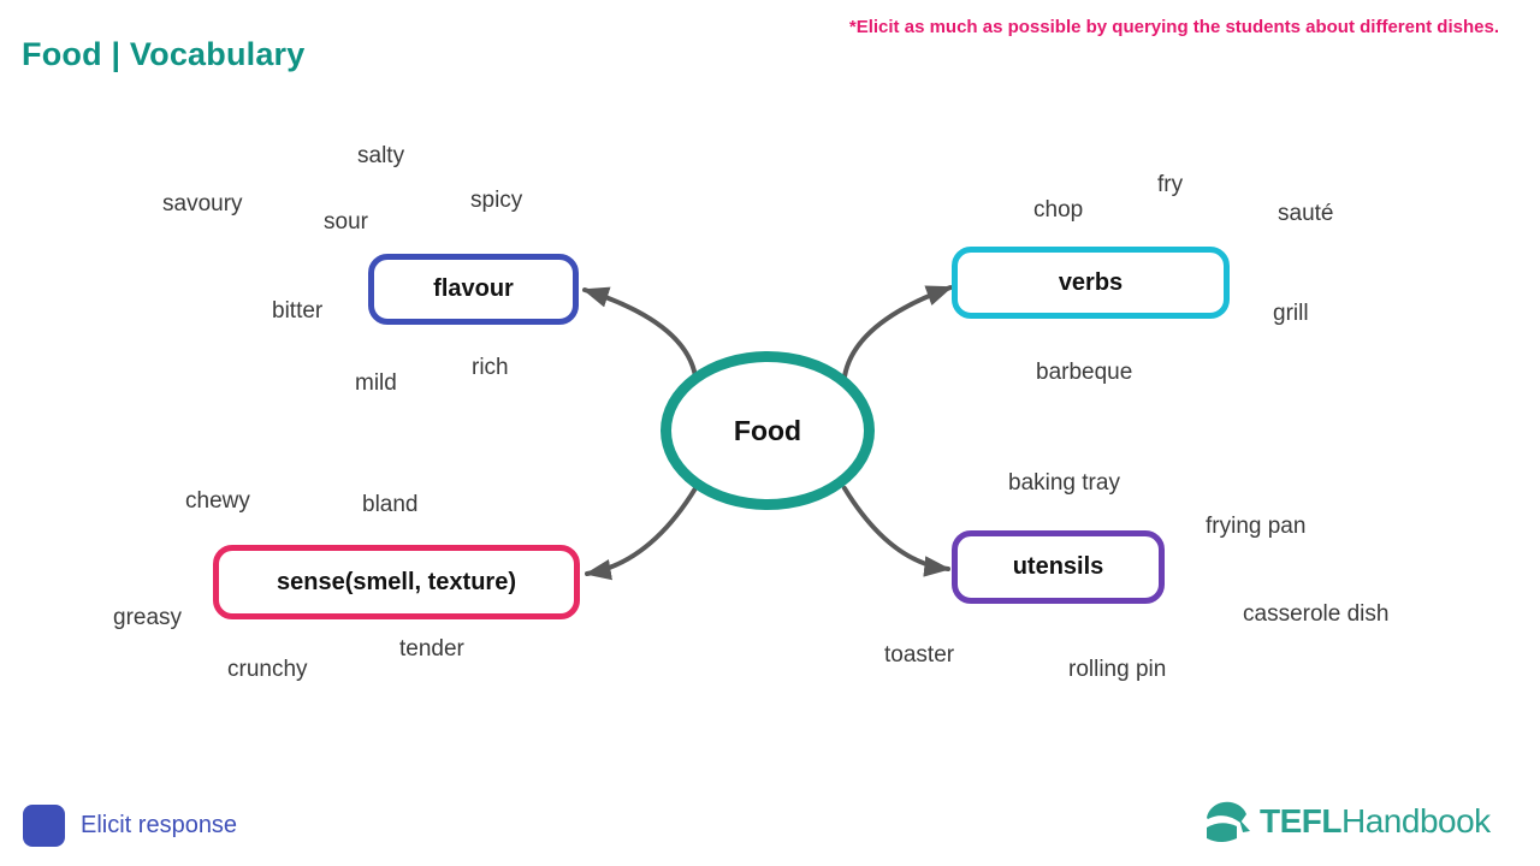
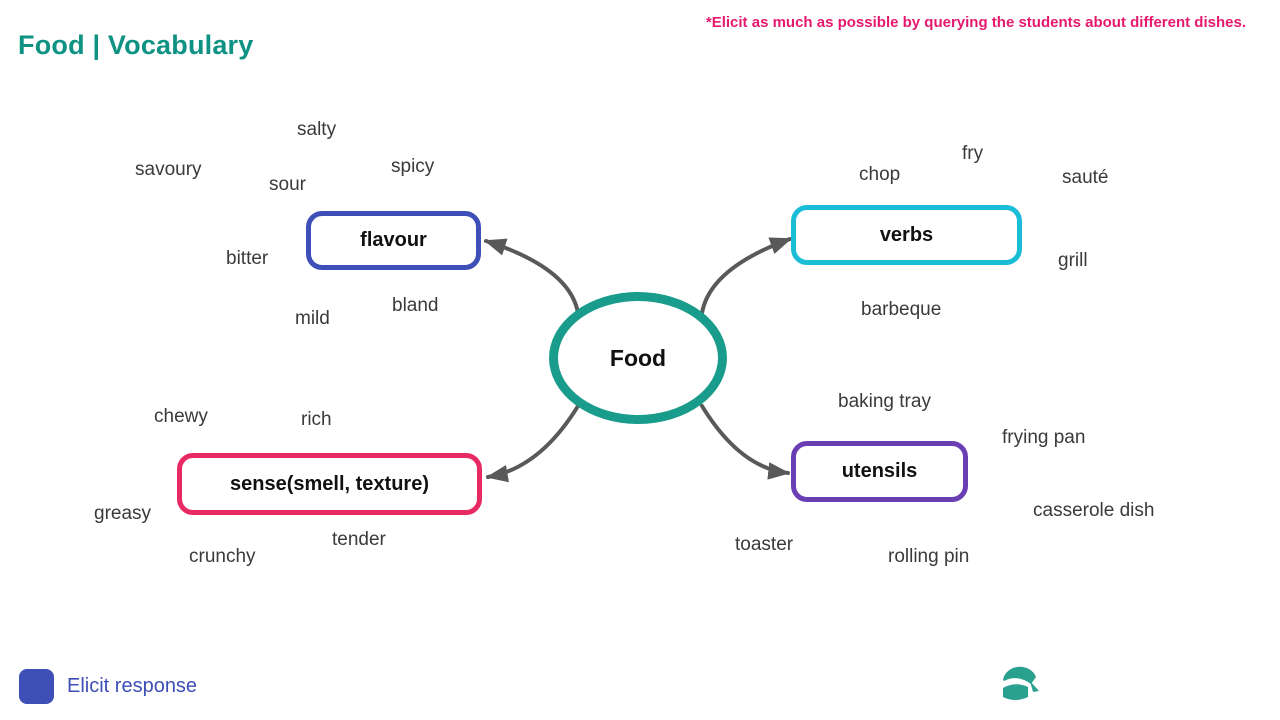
  Food | Vocabulary
  *Elicit as much as possible by querying the students about different dishes.
  Food
  flavour
  verbs
  sense(smell, texture)
  utensils
  salty
  savoury
  sour
  spicy
  bitter
  mild
- rich
+ bland
  fry
  chop
  sauté
  grill
  barbeque
  chewy
- bland
+ rich
  greasy
  crunchy
  tender
  baking tray
  frying pan
  casserole dish
  toaster
  rolling pin
  Elicit response
- TEFLHandbook
